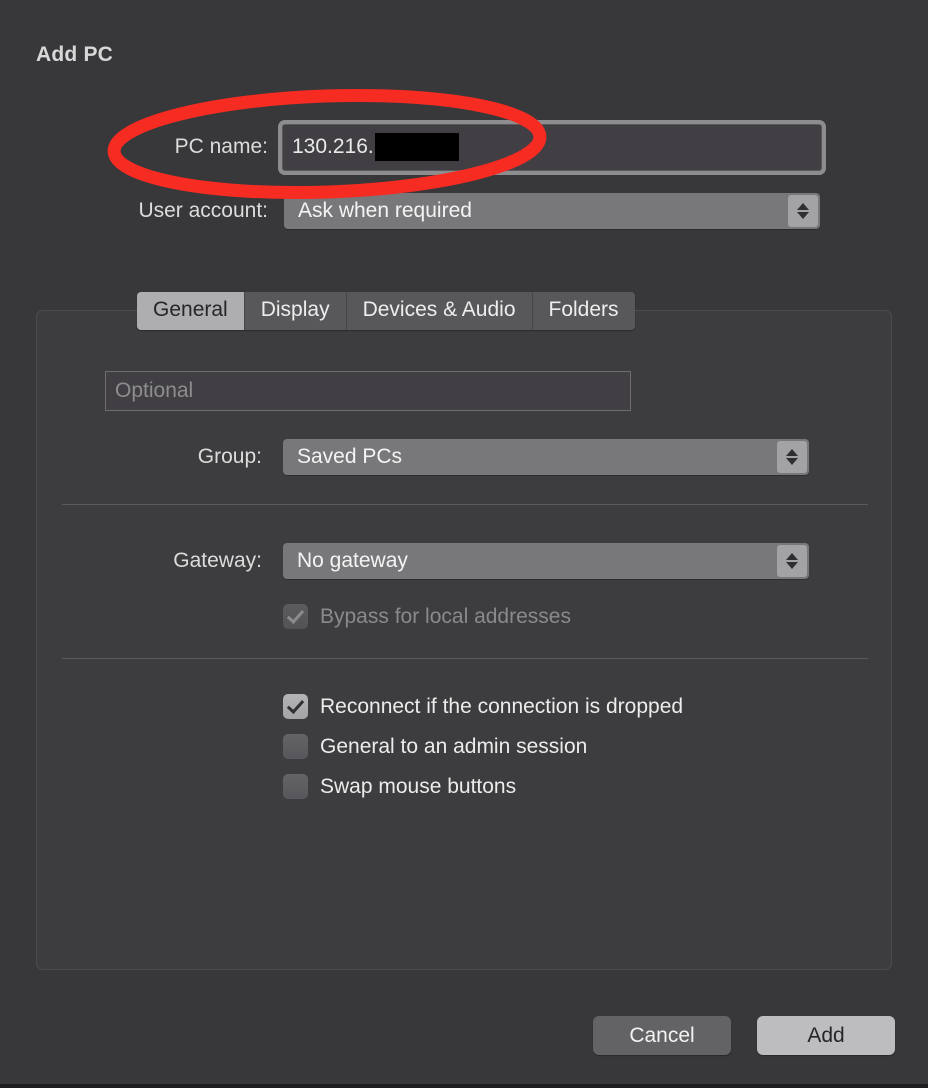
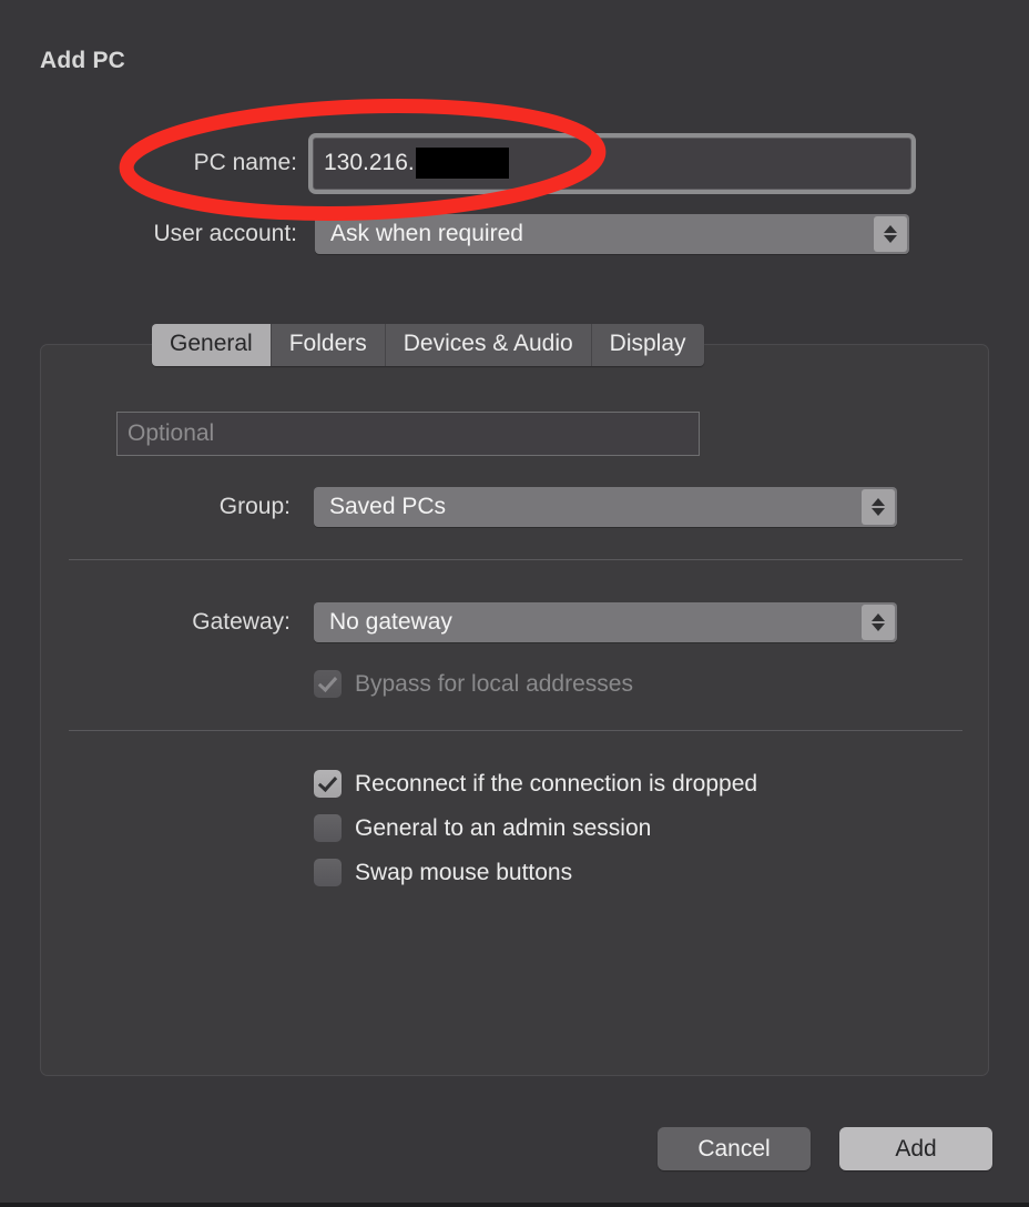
  Add PC
  PC name:
  130.216.
  User account:
  Ask when required
  General
- Display
+ Folders
  Devices & Audio
- Folders
+ Display
  Optional
  Group:
  Saved PCs
  Gateway:
  No gateway
  Bypass for local addresses
  Reconnect if the connection is dropped
  General to an admin session
  Swap mouse buttons
  Cancel
  Add
